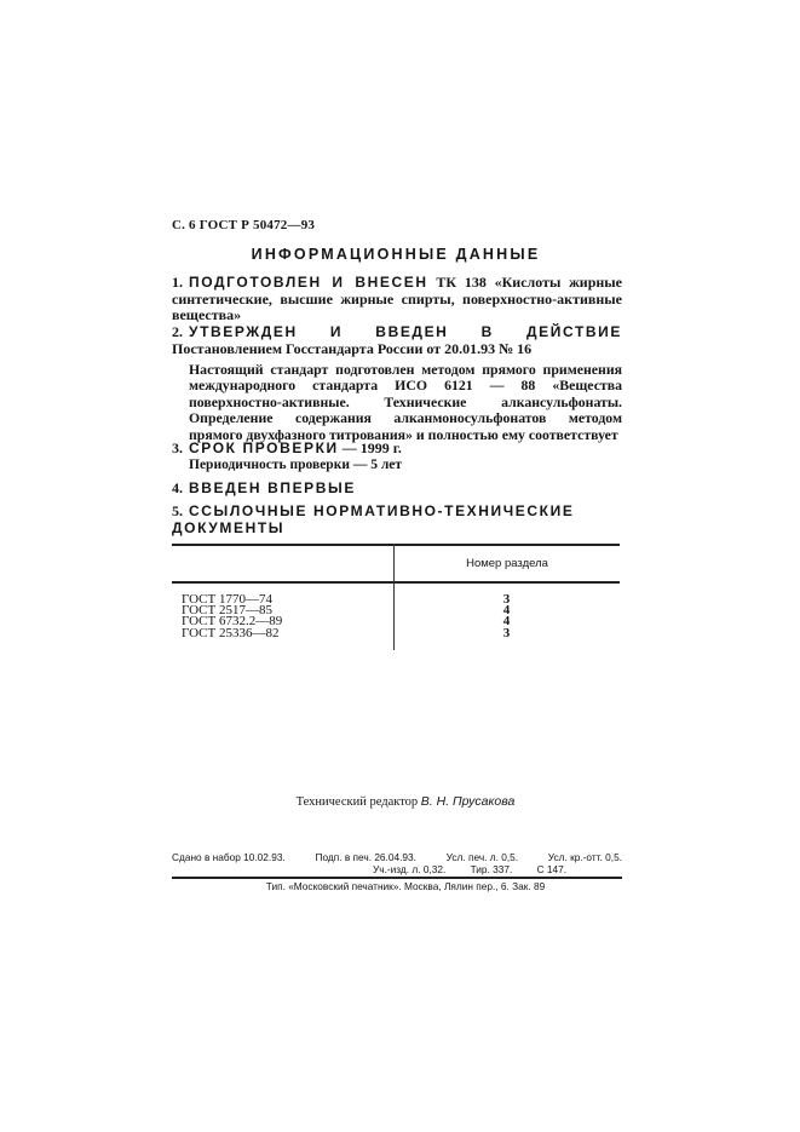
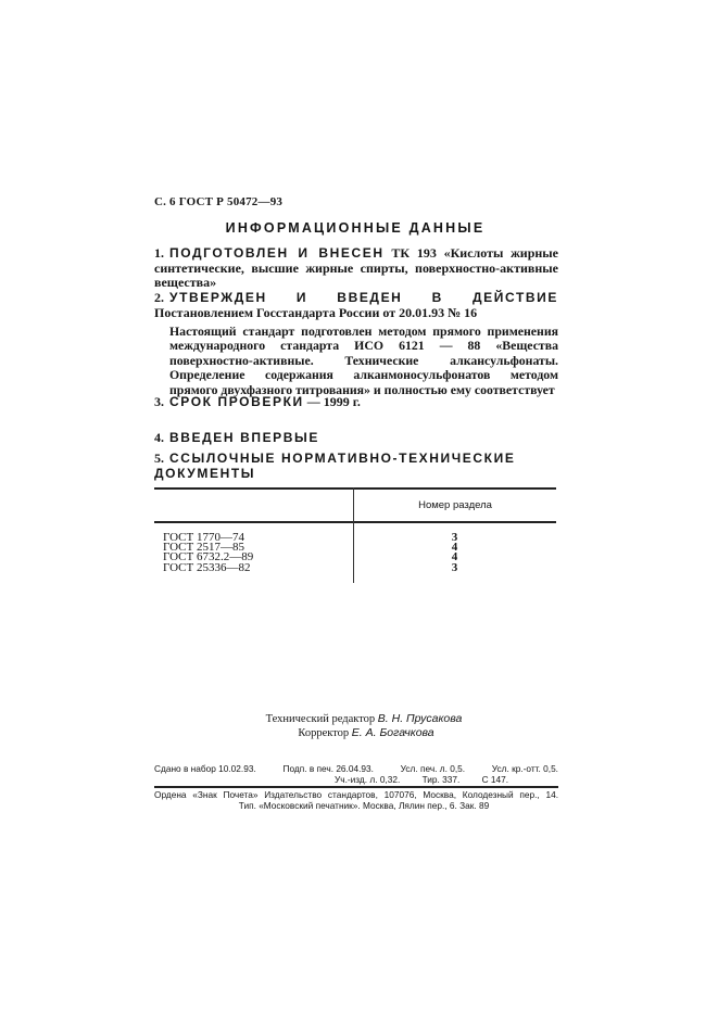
  С. 6 ГОСТ Р 50472—93
  ИНФОРМАЦИОННЫЕ ДАННЫЕ
- 1. ПОДГОТОВЛЕН И ВНЕСЕН ТК 138 «Кислоты жирные синтетические, высшие жирные спирты, поверхностно-активные вещества»
+ 1. ПОДГОТОВЛЕН И ВНЕСЕН ТК 193 «Кислоты жирные синтетические, высшие жирные спирты, поверхностно-активные вещества»
  2. УТВЕРЖДЕН И ВВЕДЕН В ДЕЙСТВИЕ Постановлением Госстандарта России от 20.01.93 № 16
  Настоящий стандарт подготовлен методом прямого применения международного стандарта ИСО 6121 — 88 «Вещества поверхностно-активные. Технические алкансульфонаты. Определение содержания алканмоносульфонатов методом прямого двухфазного титрования» и полностью ему соответствует
  3. СРОК ПРОВЕРКИ — 1999 г.
- Периодичность проверки — 5 лет
  4. ВВЕДЕН ВПЕРВЫЕ
  5. ССЫЛОЧНЫЕ НОРМАТИВНО-ТЕХНИЧЕСКИЕ ДОКУМЕНТЫ
  Номер раздела
  ГОСТ 1770—74
  3
  ГОСТ 2517—85
  4
  ГОСТ 6732.2—89
  4
  ГОСТ 25336—82
  3
  Технический редактор В. Н. Прусакова
+ Корректор Е. А. Богачкова
  Сдано в набор 10.02.93.
  Подп. в печ. 26.04.93.
  Усл. печ. л. 0,5.
  Усл. кр.-отт. 0,5.
  Уч.-изд. л. 0,32. Тир. 337. С 147.
+ Ордена «Знак Почета» Издательство стандартов, 107076, Москва, Колодезный пер., 14.
  Тип. «Московский печатник». Москва, Лялин пер., 6. Зак. 89
